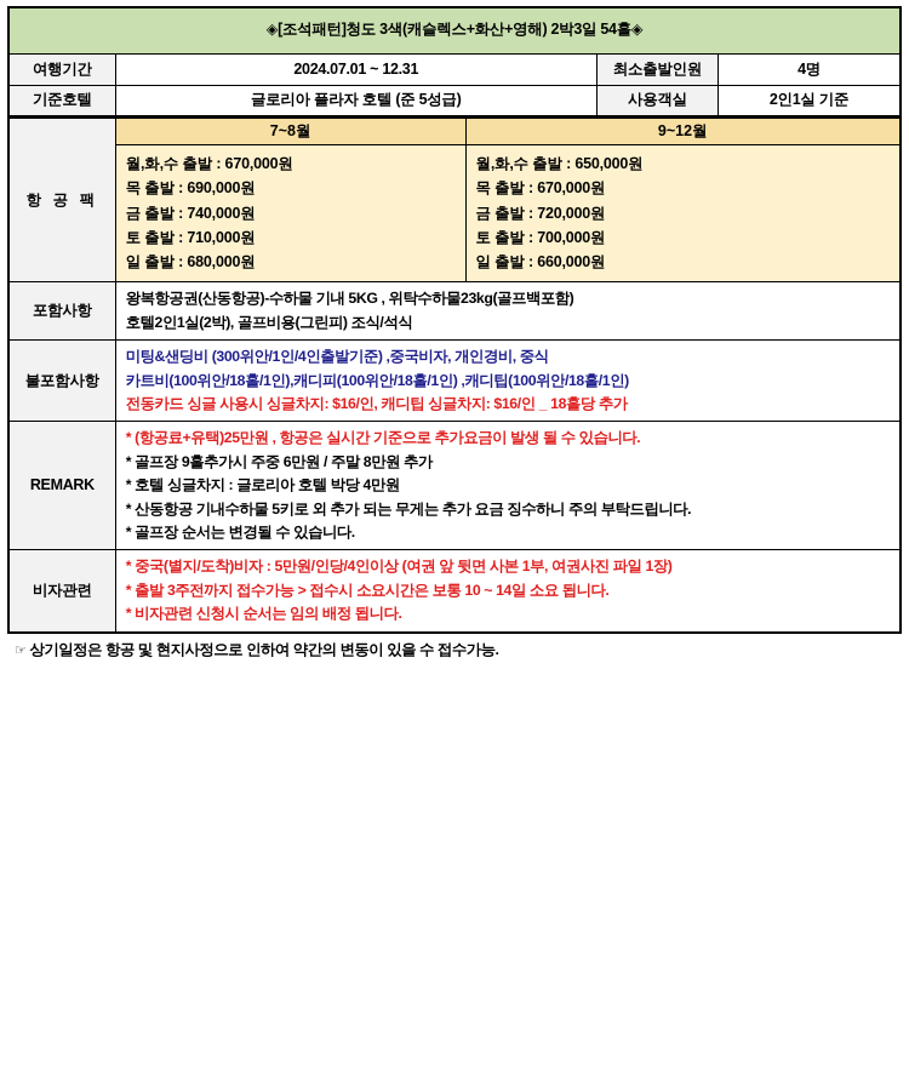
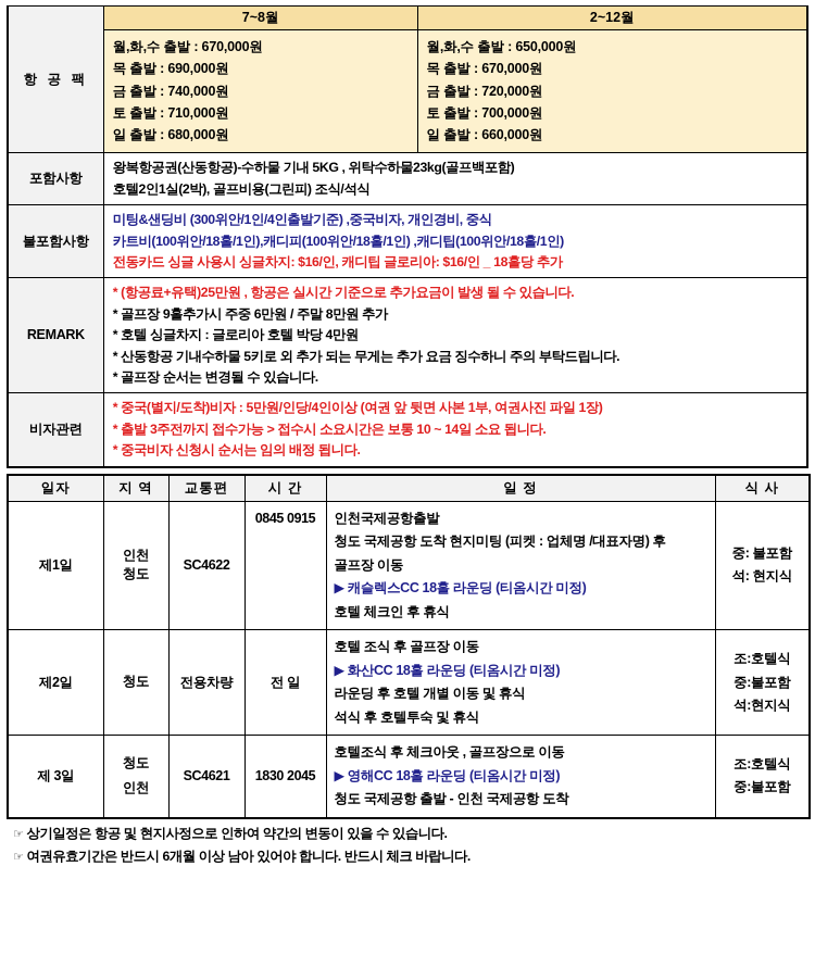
- ◈[조석패턴]청도 3색(캐슬렉스+화산+영해) 2박3일 54홀◈
- 여행기간	2024.07.01 ~ 12.31	최소출발인원	4명
- 기준호텔	글로리아 플라자 호텔 (준 5성급)	사용객실	2인1실 기준
- 항 공 팩	7~8월	9~12월
+ 항 공 팩	7~8월	2~12월
  월,화,수 출발 : 670,000원목 출발 : 690,000원금 출발 : 740,000원토 출발 : 710,000원일 출발 : 680,000원	월,화,수 출발 : 650,000원목 출발 : 670,000원금 출발 : 720,000원토 출발 : 700,000원일 출발 : 660,000원
  포함사항	왕복항공권(산동항공)-수하물 기내 5KG , 위탁수하물23kg(골프백포함)호텔2인1실(2박), 골프비용(그린피) 조식/석식
- 불포함사항	미팅&샌딩비 (300위안/1인/4인출발기준) ,중국비자, 개인경비, 중식카트비(100위안/18홀/1인),캐디피(100위안/18홀/1인) ,캐디팁(100위안/18홀/1인)전동카드 싱글 사용시 싱글차지: $16/인, 캐디팁 싱글차지: $16/인 _ 18홀당 추가
+ 불포함사항	미팅&샌딩비 (300위안/1인/4인출발기준) ,중국비자, 개인경비, 중식카트비(100위안/18홀/1인),캐디피(100위안/18홀/1인) ,캐디팁(100위안/18홀/1인)전동카드 싱글 사용시 싱글차지: $16/인, 캐디팁 글로리아: $16/인 _ 18홀당 추가
  REMARK	* (항공료+유택)25만원 , 항공은 실시간 기준으로 추가요금이 발생 될 수 있습니다.* 골프장 9홀추가시 주중 6만원 / 주말 8만원 추가* 호텔 싱글차지 : 글로리아 호텔 박당 4만원* 산동항공 기내수하물 5키로 외 추가 되는 무게는 추가 요금 징수하니 주의 부탁드립니다.* 골프장 순서는 변경될 수 있습니다.
- 비자관련	* 중국(별지/도착)비자 : 5만원/인당/4인이상 (여권 앞 뒷면 사본 1부, 여권사진 파일 1장)* 출발 3주전까지 접수가능 > 접수시 소요시간은 보통 10 ~ 14일 소요 됩니다.* 비자관련 신청시 순서는 임의 배정 됩니다.
+ 비자관련	* 중국(별지/도착)비자 : 5만원/인당/4인이상 (여권 앞 뒷면 사본 1부, 여권사진 파일 1장)* 출발 3주전까지 접수가능 > 접수시 소요시간은 보통 10 ~ 14일 소요 됩니다.* 중국비자 신청시 순서는 임의 배정 됩니다.
+ 일자	지 역	교통편	시 간	일 정	식 사
+ 제1일	인천청도	SC4622	0845 0915	인천국제공항출발청도 국제공항 도착 현지미팅 (피켓 : 업체명 /대표자명) 후골프장 이동▶ 캐슬렉스CC 18홀 라운딩 (티옴시간 미정)호텔 체크인 후 휴식	중: 불포함석: 현지식
+ 제2일	청도	전용차량	전 일	호텔 조식 후 골프장 이동▶ 화산CC 18홀 라운딩 (티옴시간 미정)라운딩 후 호텔 개별 이동 및 휴식석식 후 호텔투숙 및 휴식	조:호텔식중:불포함석:현지식
+ 제 3일	청도인천	SC4621	1830 2045	호텔조식 후 체크아웃 , 골프장으로 이동▶ 영해CC 18홀 라운딩 (티옴시간 미정)청도 국제공항 출발 - 인천 국제공항 도착	조:호텔식중:불포함
- ☞ 상기일정은 항공 및 현지사정으로 인하여 약간의 변동이 있을 수 접수가능.
+ ☞ 상기일정은 항공 및 현지사정으로 인하여 약간의 변동이 있을 수 있습니다.
+ ☞ 여권유효기간은 반드시 6개월 이상 남아 있어야 합니다. 반드시 체크 바랍니다.
